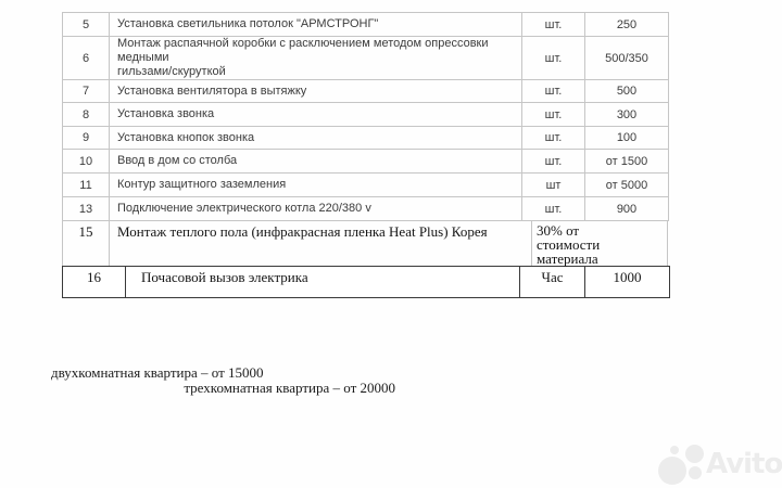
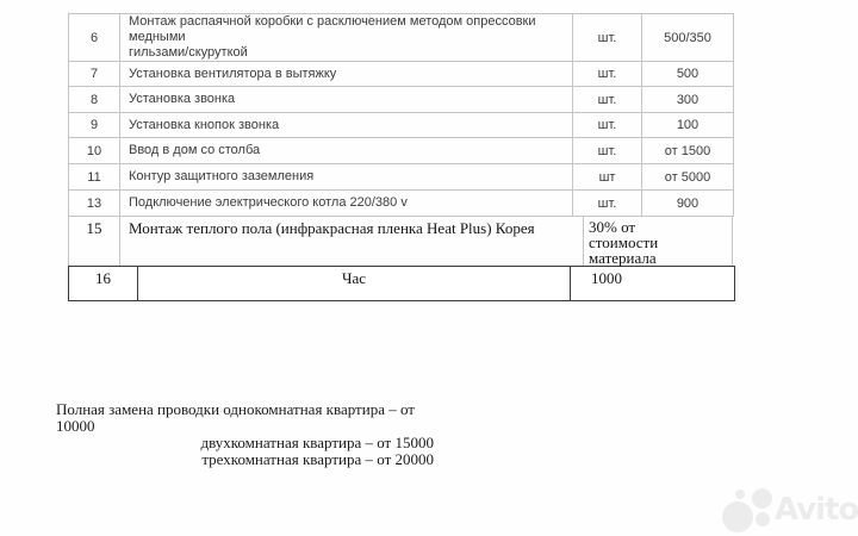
- 5	Установка светильника потолок "АРМСТРОНГ"	шт.	250
  6	Монтаж распаячной коробки с расключением методом опрессовки медными гильзами/скуруткой	шт.	500/350
  7	Установка вентилятора в вытяжку	шт.	500
  8	Установка звонка	шт.	300
  9	Установка кнопок звонка	шт.	100
  10	Ввод в дом со столба	шт.	от 1500
  11	Контур защитного заземления	шт	от 5000
  13	Подключение электрического котла 220/380 v	шт.	900
  15
  Монтаж теплого пола (инфракрасная пленка Heat Plus) Корея
  30% от
  стоимости
  материала
  16
- Почасовой вызов электрика
  Час
  1000
+ Полная замена проводки однокомнатная квартира – от 10000
  двухкомнатная квартира – от 15000
  трехкомнатная квартира – от 20000
